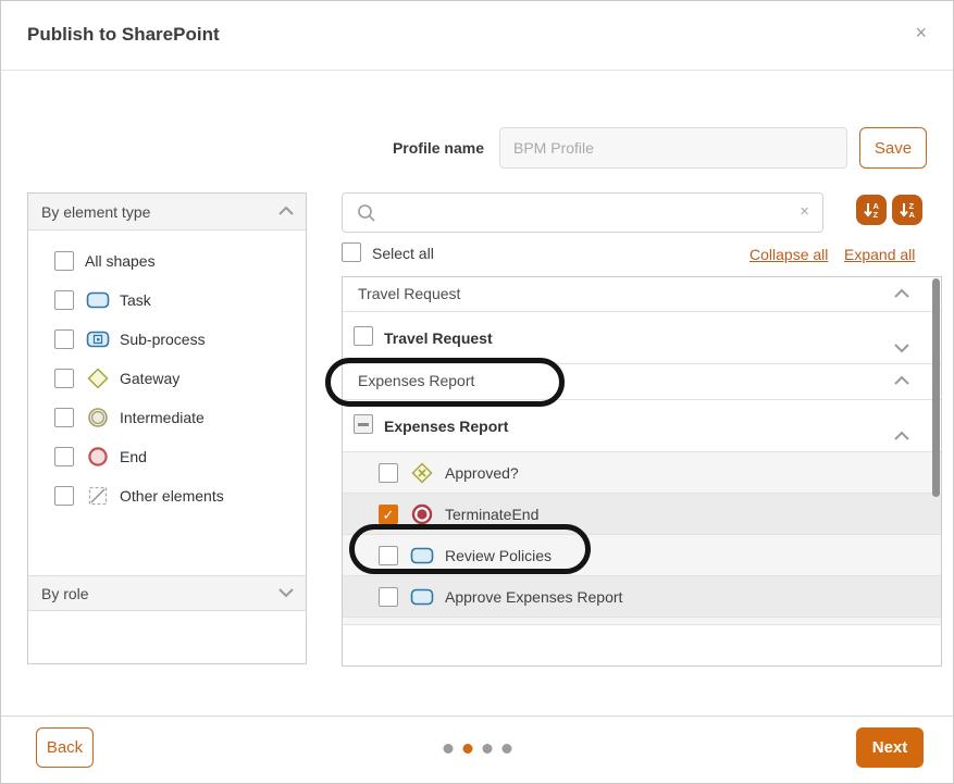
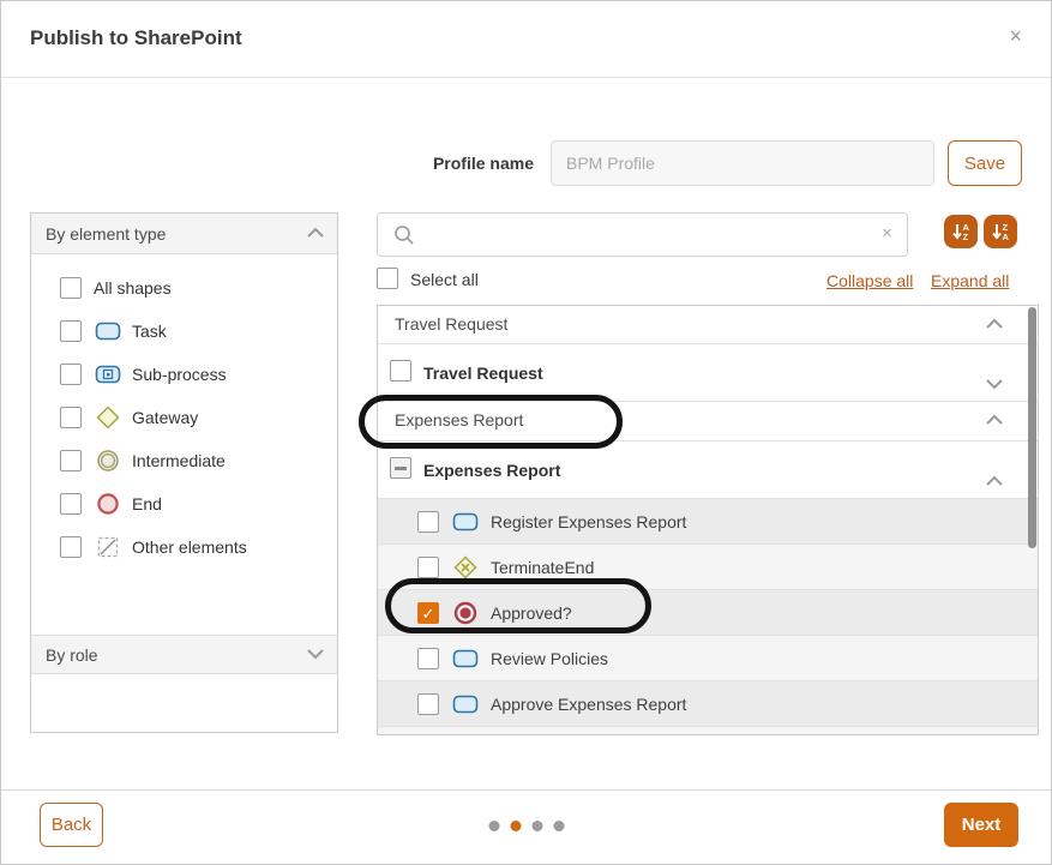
  Publish to SharePoint
  ×
  Profile name
  BPM Profile
  Save
  By element type
  All shapes
  Task
  Sub-process
  Gateway
  Intermediate
  End
  Other elements
  By role
  ×
  A
  Z
  Z
  A
  Select all
  Collapse all
  Expand all
  Travel Request
  Travel Request
  Expenses Report
  Expenses Report
+ Register Expenses Report
- Approved?
+ TerminateEnd
  ✓
- TerminateEnd
+ Approved?
  Review Policies
  Approve Expenses Report
  Back
  Next
